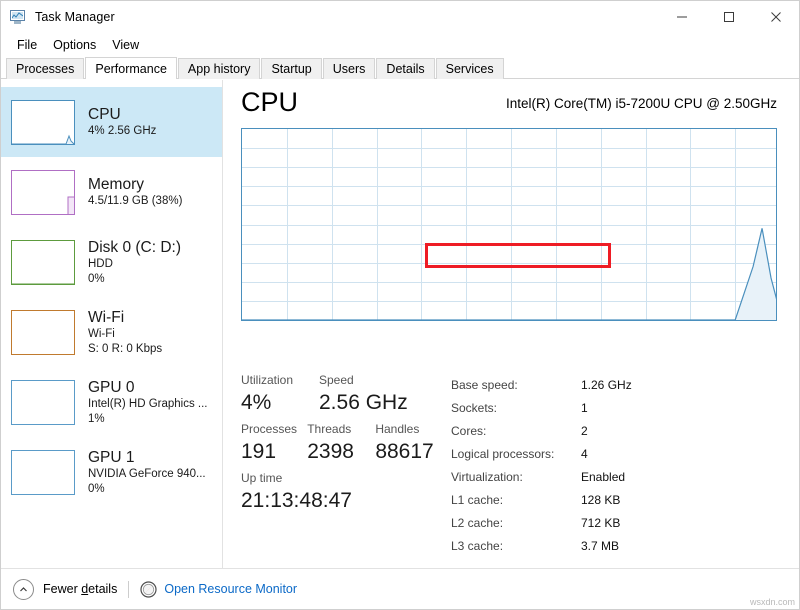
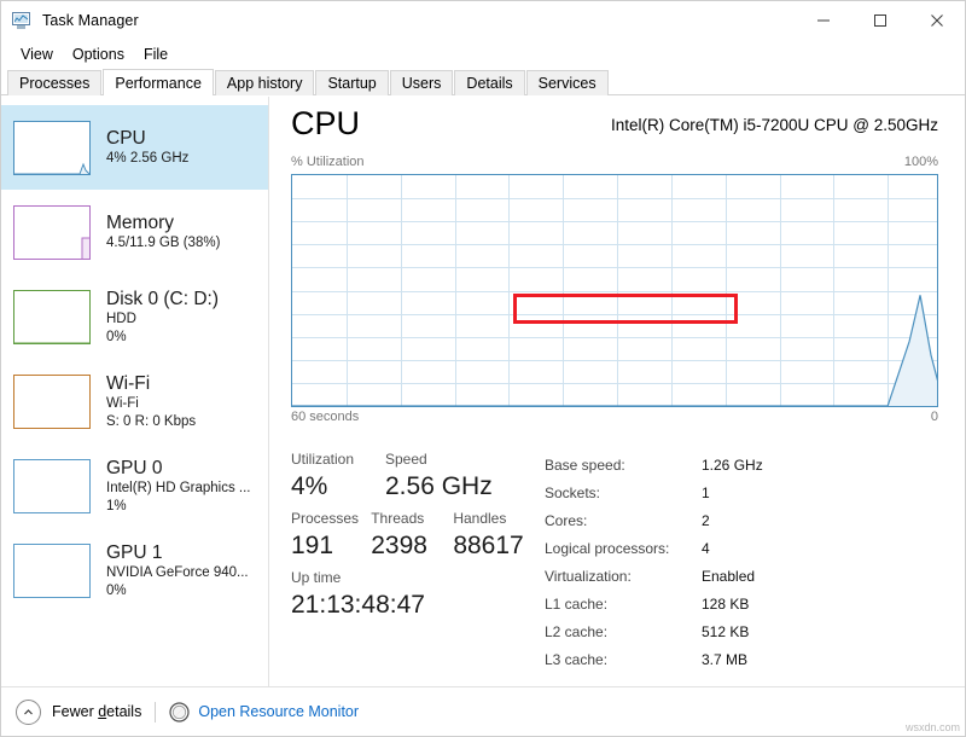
  Task Manager
- File
+ View
  Options
- View
+ File
  Processes
  Performance
  App history
  Startup
  Users
  Details
  Services
  CPU
  4% 2.56 GHz
  Memory
  4.5/11.9 GB (38%)
  Disk 0 (C: D:)
  HDD
  0%
  Wi-Fi
  Wi-Fi
  S: 0 R: 0 Kbps
  GPU 0
  Intel(R) HD Graphics ...
  1%
  GPU 1
  NVIDIA GeForce 940...
  0%
  CPU
  Intel(R) Core(TM) i5-7200U CPU @ 2.50GHz
+ % Utilization
+ 100%
+ 60 seconds
+ 0
  Utilization
  4%
  Speed
  2.56 GHz
  Processes
  191
  Threads
  2398
  Handles
  88617
  Up time
  21:13:48:47
  Base speed:
  1.26 GHz
  Sockets:
  1
  Cores:
  2
  Logical processors:
  4
  Virtualization:
  Enabled
  L1 cache:
  128 KB
  L2 cache:
- 712 KB
+ 512 KB
  L3 cache:
  3.7 MB
  Fewer details
  Open Resource Monitor
  wsxdn.com
